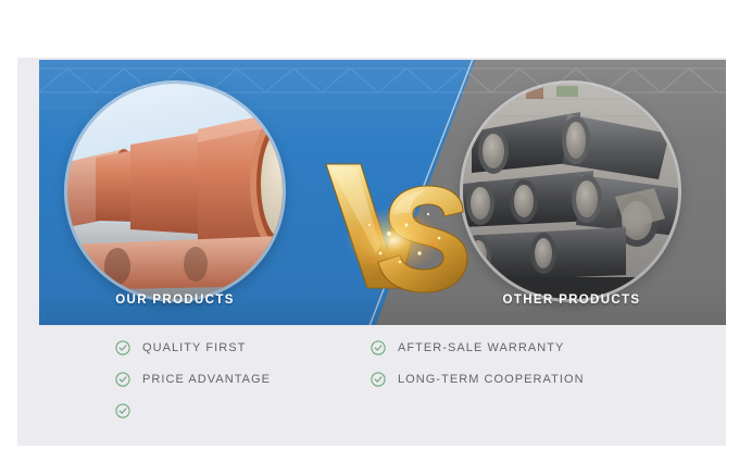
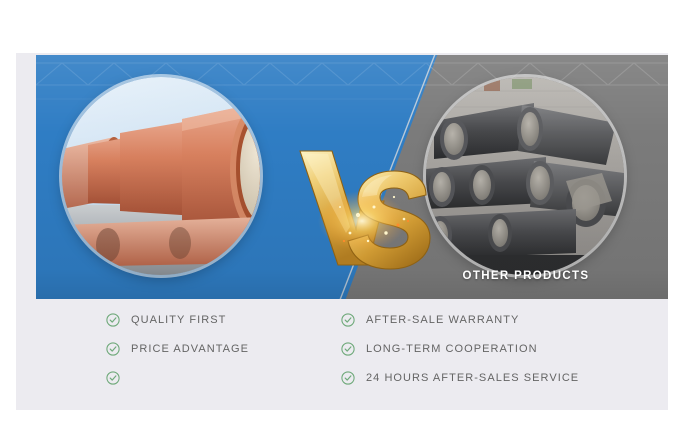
- OUR PRODUCTS
  OTHER PRODUCTS
  QUALITY FIRST
  PRICE ADVANTAGE
  AFTER-SALE WARRANTY
  LONG-TERM COOPERATION
+ 24 HOURS AFTER-SALES SERVICE
